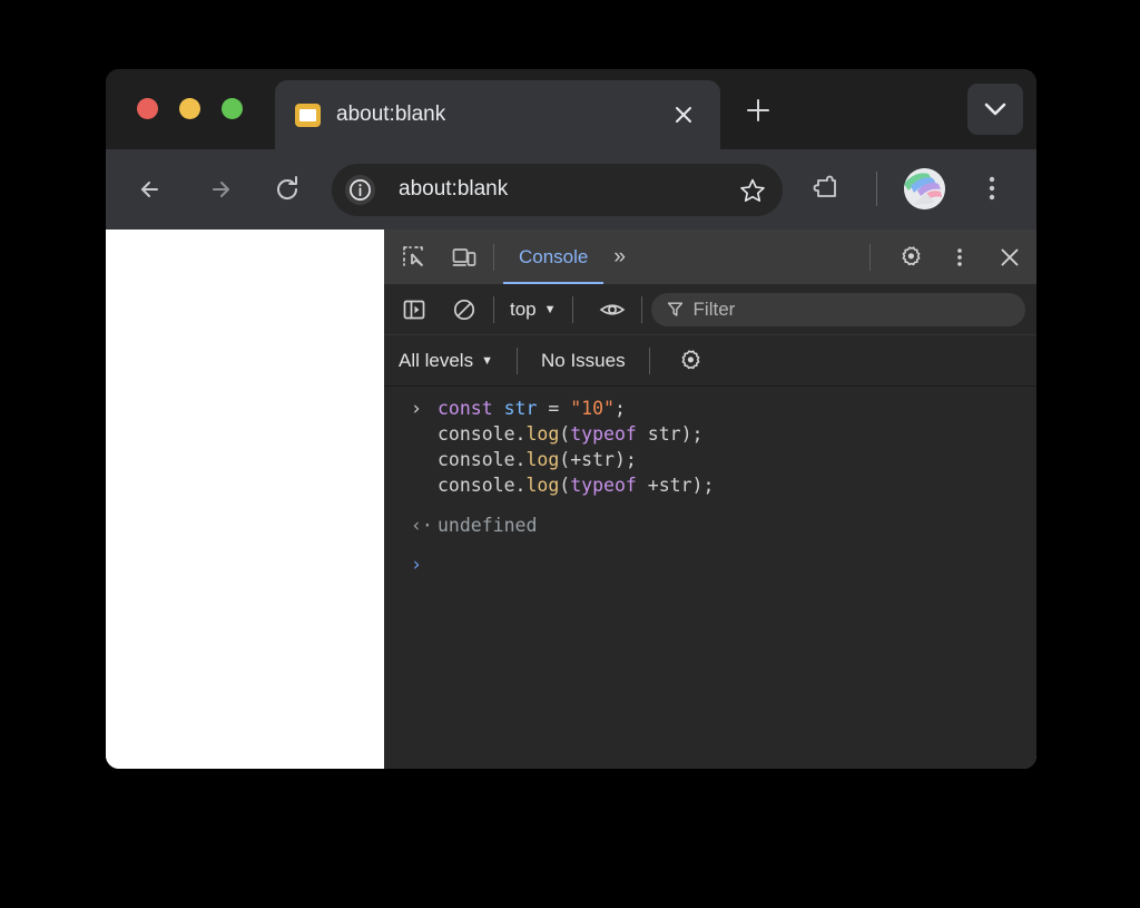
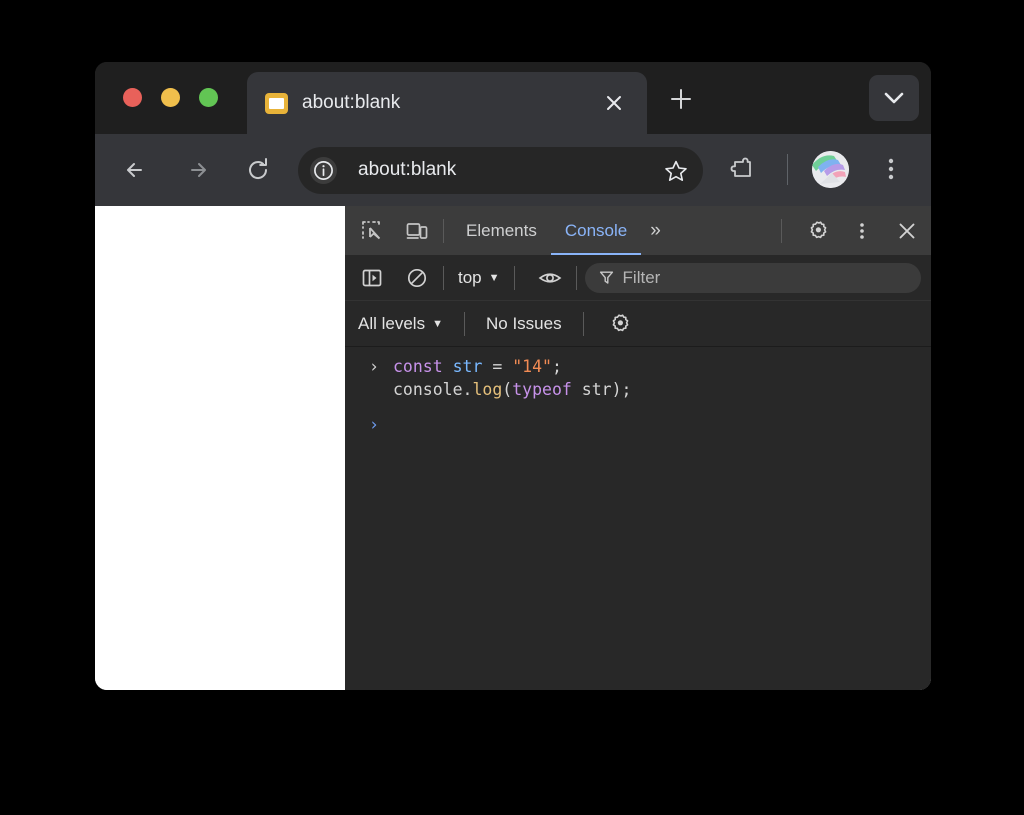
  about:blank
  about:blank
+ Elements
  Console
  »
  top
  ▼
  Filter
  All levels
  ▼
  No Issues
  ›
- const str = "10";
+ const str = "14";
  console.log(typeof str);
- console.log(+str);
- console.log(typeof +str);
- ‹·
- undefined
  ›
